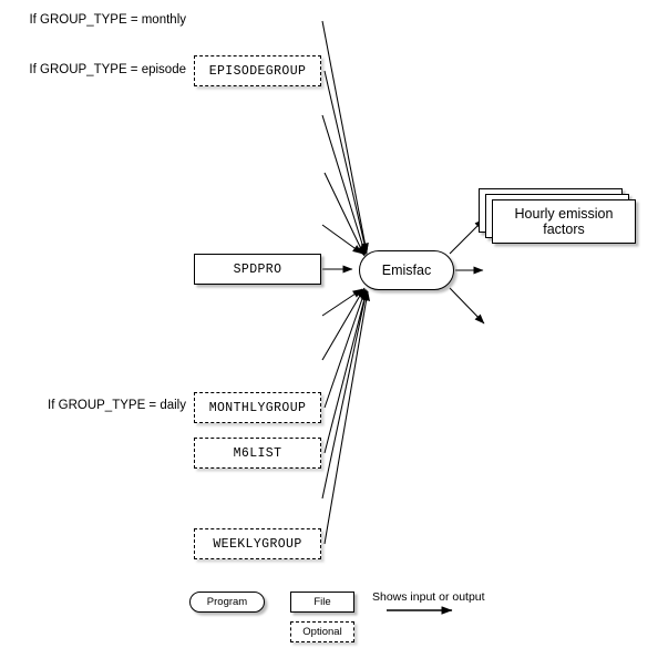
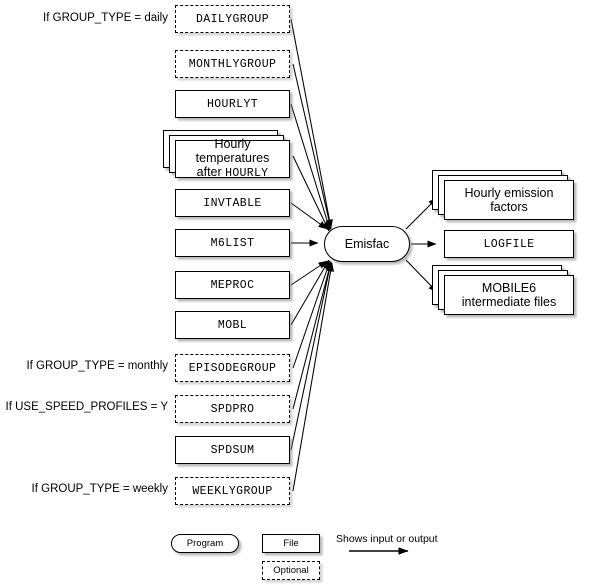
- If GROUP_TYPE = monthly
+ If GROUP_TYPE = daily
- If GROUP_TYPE = episode
- If GROUP_TYPE = daily
+ If GROUP_TYPE = monthly
+ If USE_SPEED_PROFILES = Y
+ If GROUP_TYPE = weekly
+ DAILYGROUP
- EPISODEGROUP
+ MONTHLYGROUP
+ HOURLYT
+ Hourly temperatures
+ after HOURLY
+ INVTABLE
- SPDPRO
+ M6LIST
+ MEPROC
+ MOBL
- MONTHLYGROUP
+ EPISODEGROUP
- M6LIST
+ SPDPRO
+ SPDSUM
  WEEKLYGROUP
  Emisfac
  Hourly emission
  factors
+ LOGFILE
+ MOBILE6
+ intermediate files
  Program
  File
  Optional
  Shows input or output
